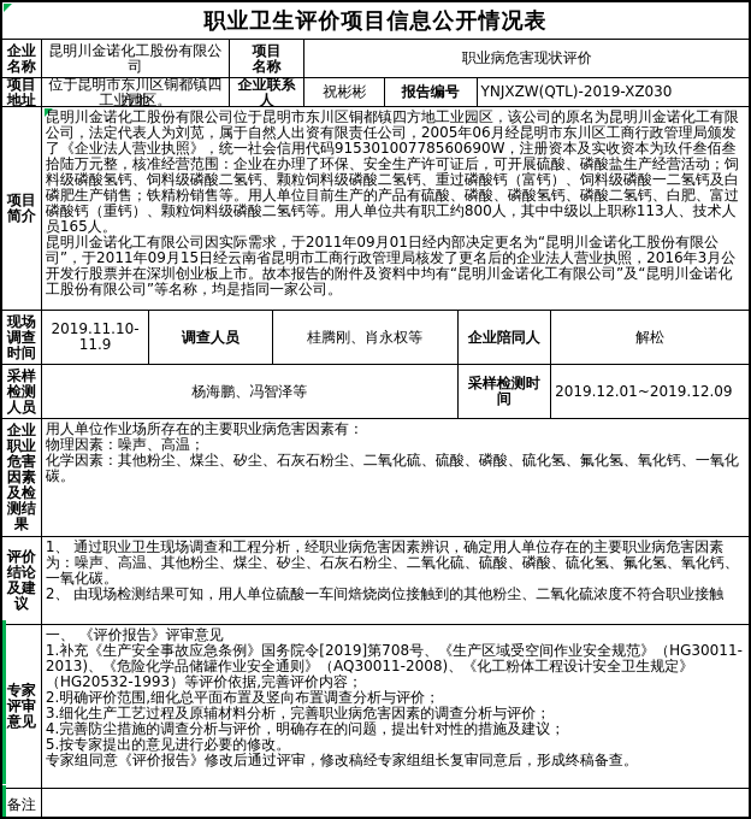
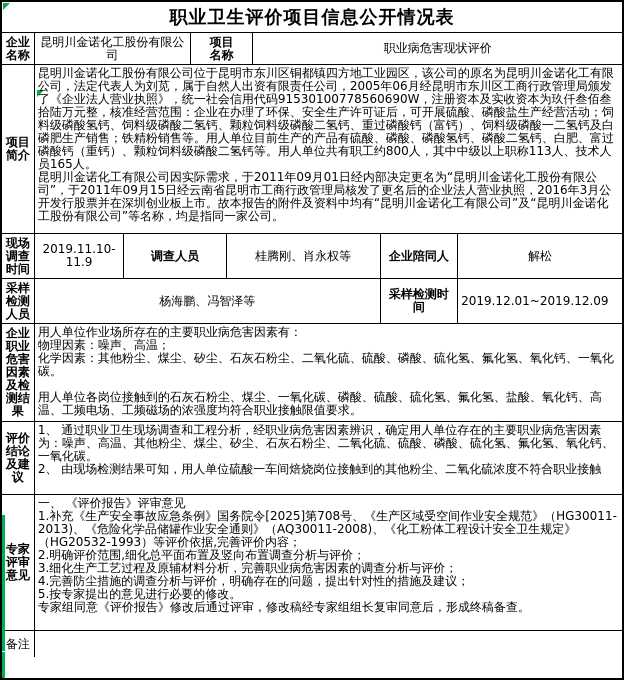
  职业卫生评价项目信息公开情况表
  企业名称
  昆明川金诺化工股份有限公司
  项目名称
  职业病危害现状评价
- 项目地址
- 位于昆明市东川区铜都镇四方地
- 工业园区。
- 企业联系人
- 祝彬彬
- 报告编号
- YNJXZW(QTL)-2019-XZ030
  项目简介
  昆明川金诺化工股份有限公司位于昆明市东川区铜都镇四方地工业园区，该公司的原名为昆明川金诺化工有限公司，法定代表人为刘苋，属于自然人出资有限责任公司，2005年06月经昆明市东川区工商行政管理局颁发了《企业法人营业执照》，统一社会信用代码91530100778560690W，注册资本及实收资本为玖仟叁佰叁拾陆万元整，核准经营范围：企业在办理了环保、安全生产许可证后，可开展硫酸、磷酸盐生产经营活动；饲料级磷酸氢钙、饲料级磷酸二氢钙、颗粒饲料级磷酸二氢钙、重过磷酸钙（富钙）、饲料级磷酸一二氢钙及白磷肥生产销售；铁精粉销售等。用人单位目前生产的产品有硫酸、磷酸、磷酸氢钙、磷酸二氢钙、白肥、富过磷酸钙（重钙）、颗粒饲料级磷酸二氢钙等。用人单位共有职工约800人，其中中级以上职称113人、技术人员165人。
  昆明川金诺化工有限公司因实际需求，于2011年09月01日经内部决定更名为“昆明川金诺化工股份有限公司”，于2011年09月15日经云南省昆明市工商行政管理局核发了更名后的企业法人营业执照，2016年3月公开发行股票并在深圳创业板上市。故本报告的附件及资料中均有“昆明川金诺化工有限公司”及“昆明川金诺化工股份有限公司”等名称，均是指同一家公司。
  现场调查时间
  2019.11.10-
  11.9
  调查人员
  桂腾刚、肖永权等
  企业陪同人
  解松
  采样检测人员
  杨海鹏、冯智泽等
  采样检测时间
  2019.12.01~2019.12.09
  企业职业危害因素及检测结果
  用人单位作业场所存在的主要职业病危害因素有：
  物理因素：噪声、高温；
  化学因素：其他粉尘、煤尘、矽尘、石灰石粉尘、二氧化硫、硫酸、磷酸、硫化氢、氟化氢、氧化钙、一氧化碳。
+ 用人单位各岗位接触到的石灰石粉尘、煤尘、一氧化碳、磷酸、硫酸、硫化氢、氟化氢、盐酸、氧化钙、高温、工频电场、工频磁场的浓强度均符合职业接触限值要求。
  评价结论及建议
  1、 通过职业卫生现场调查和工程分析，经职业病危害因素辨识，确定用人单位存在的主要职业病危害因素为：噪声、高温、其他粉尘、煤尘、矽尘、石灰石粉尘、二氧化硫、硫酸、磷酸、硫化氢、氟化氢、氧化钙、一氧化碳。
  2、 由现场检测结果可知，用人单位硫酸一车间焙烧岗位接触到的其他粉尘、二氧化硫浓度不符合职业接触
  专家评审意见
  一、 《评价报告》评审意见
- 1.补充《生产安全事故应急条例》国务院令[2019]第708号、《生产区域受空间作业安全规范》（HG30011-2013)、《危险化学品储罐作业安全通则》（AQ30011-2008)、《化工粉体工程设计安全卫生规定》（HG20532-1993）等评价依据,完善评价内容；
+ 1.补充《生产安全事故应急条例》国务院令[2025]第708号、《生产区域受空间作业安全规范》（HG30011-2013)、《危险化学品储罐作业安全通则》（AQ30011-2008)、《化工粉体工程设计安全卫生规定》（HG20532-1993）等评价依据,完善评价内容；
  2.明确评价范围,细化总平面布置及竖向布置调查分析与评价；
  3.细化生产工艺过程及原辅材料分析，完善职业病危害因素的调查分析与评价；
  4.完善防尘措施的调查分析与评价，明确存在的问题，提出针对性的措施及建议；
  5.按专家提出的意见进行必要的修改。
  专家组同意《评价报告》修改后通过评审，修改稿经专家组组长复审同意后，形成终稿备查。
  备注
